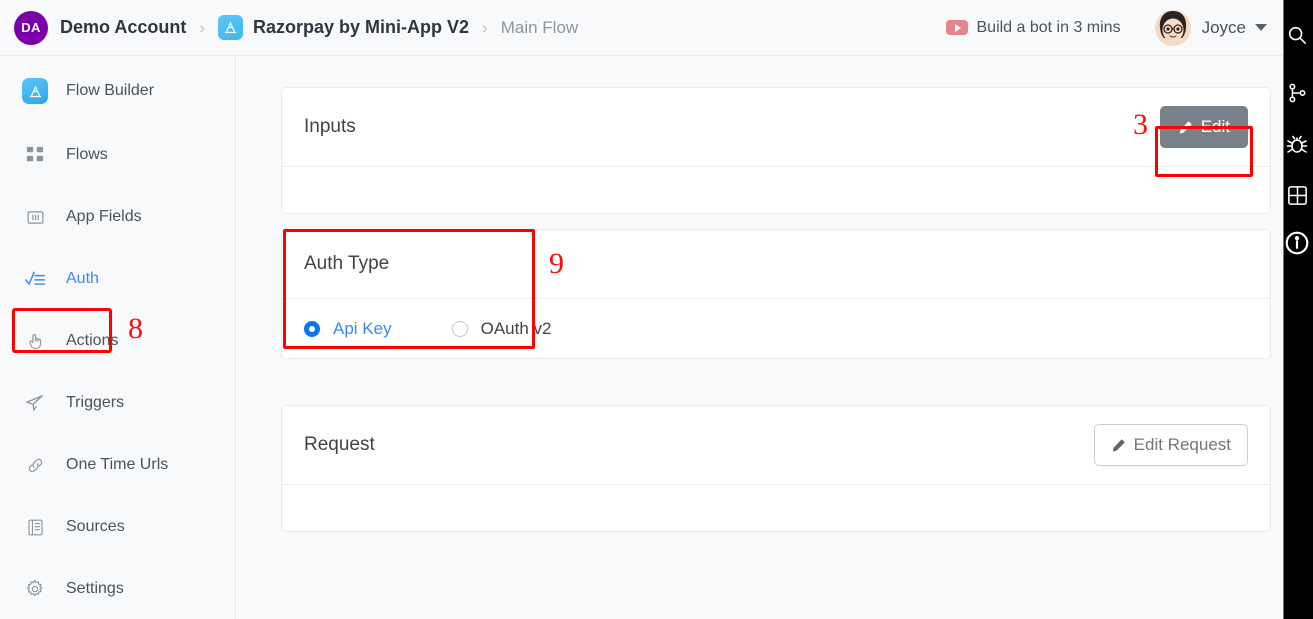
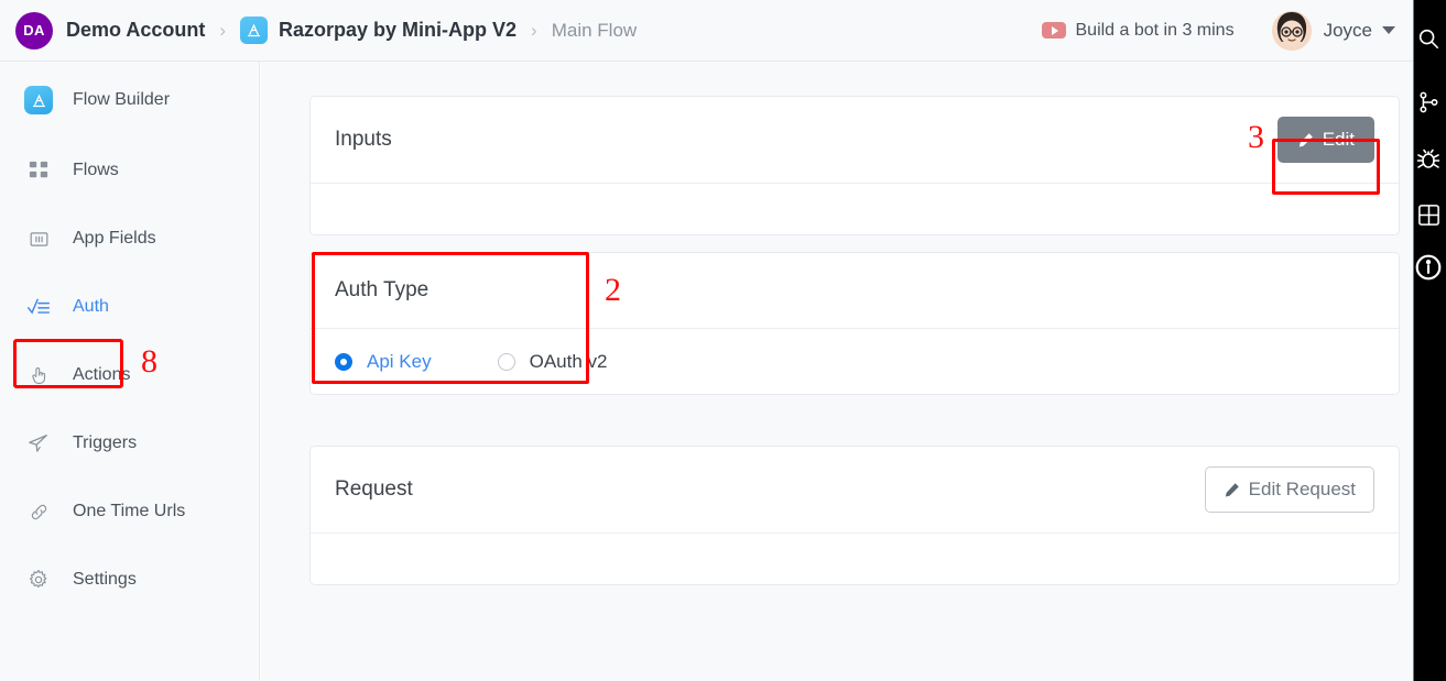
  DA
  Demo Account
  ›
  Razorpay by Mini-App V2
  ›
  Main Flow
  Build a bot in 3 mins
  Joyce
  Flow Builder
  Flows
  App Fields
  Auth
  Actions
  Triggers
  One Time Urls
- Sources
  Settings
  8
  Inputs
  Edit
  3
  Auth Type
  Api Key
  OAuth v2
- 9
+ 2
  Request
  Edit Request
